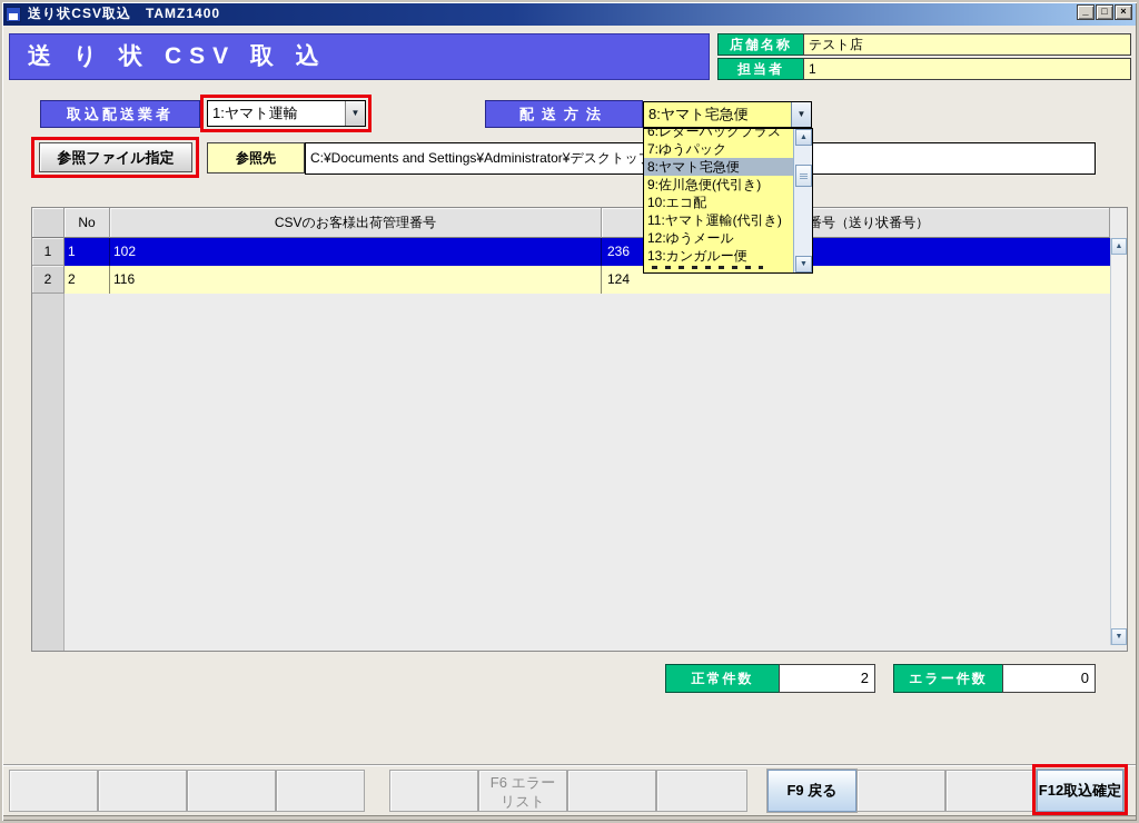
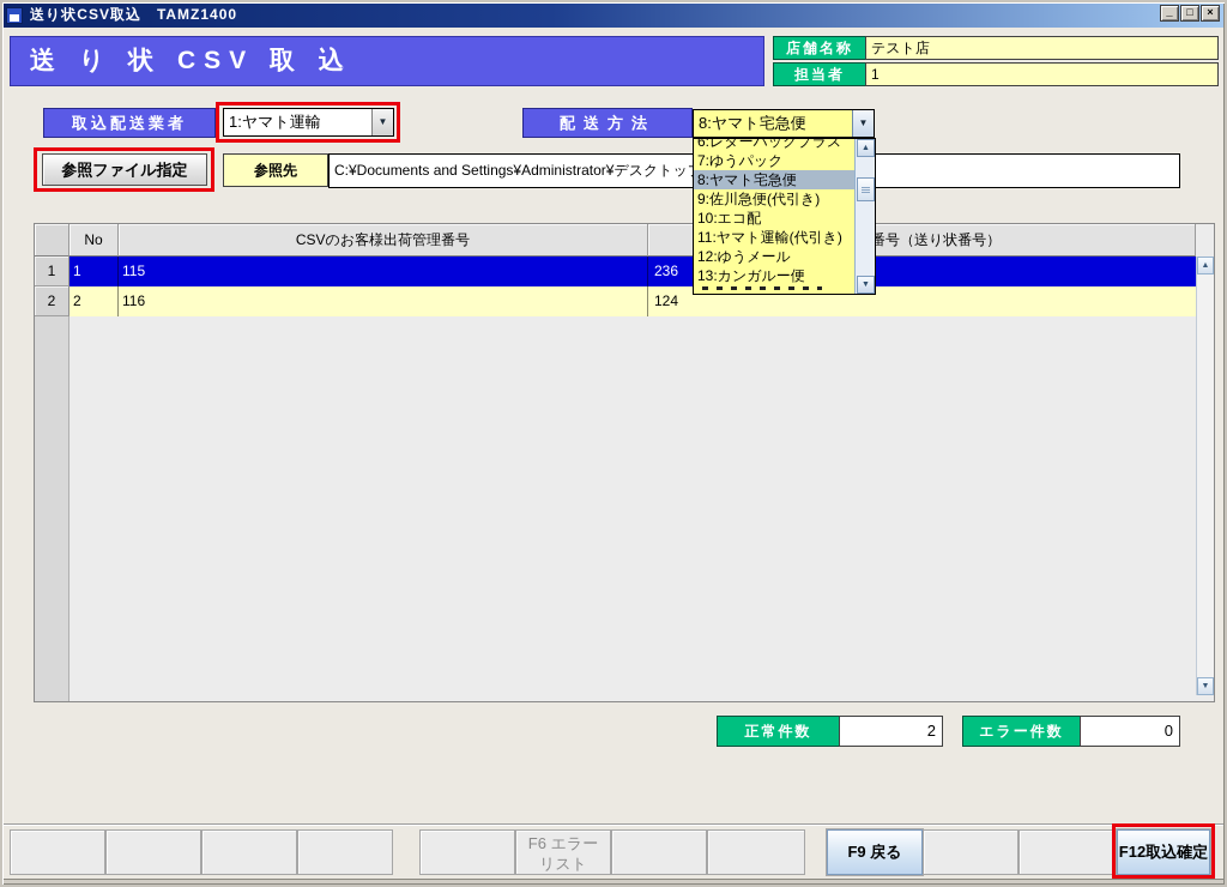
  送り状CSV取込 TAMZ1400
  _
  □
  ×
  送 り 状 CSV 取 込
  店舗名称
  テスト店
  担当者
  1
  取込配送業者
  1:ヤマト運輸
  ▼
  配送方法
  8:ヤマト宅急便
  ▼
  参照ファイル指定
  参照先
  C:¥Documents and Settings¥Administrator¥デスクトッ
  No
  CSVのお客様出荷管理番号
  番号（送り状番号）
  1
  1
- 102
+ 115
  236
  2
  2
  116
  124
  6:レターパックプラス
  7:ゆうパック
  8:ヤマト宅急便
  9:佐川急便(代引き)
  10:エコ配
  11:ヤマト運輸(代引き)
  12:ゆうメール
  13:カンガルー便
  正常件数
  2
  エラー件数
  0
  F6 エラー
  リスト
  F9 戻る
  F12取込確定
